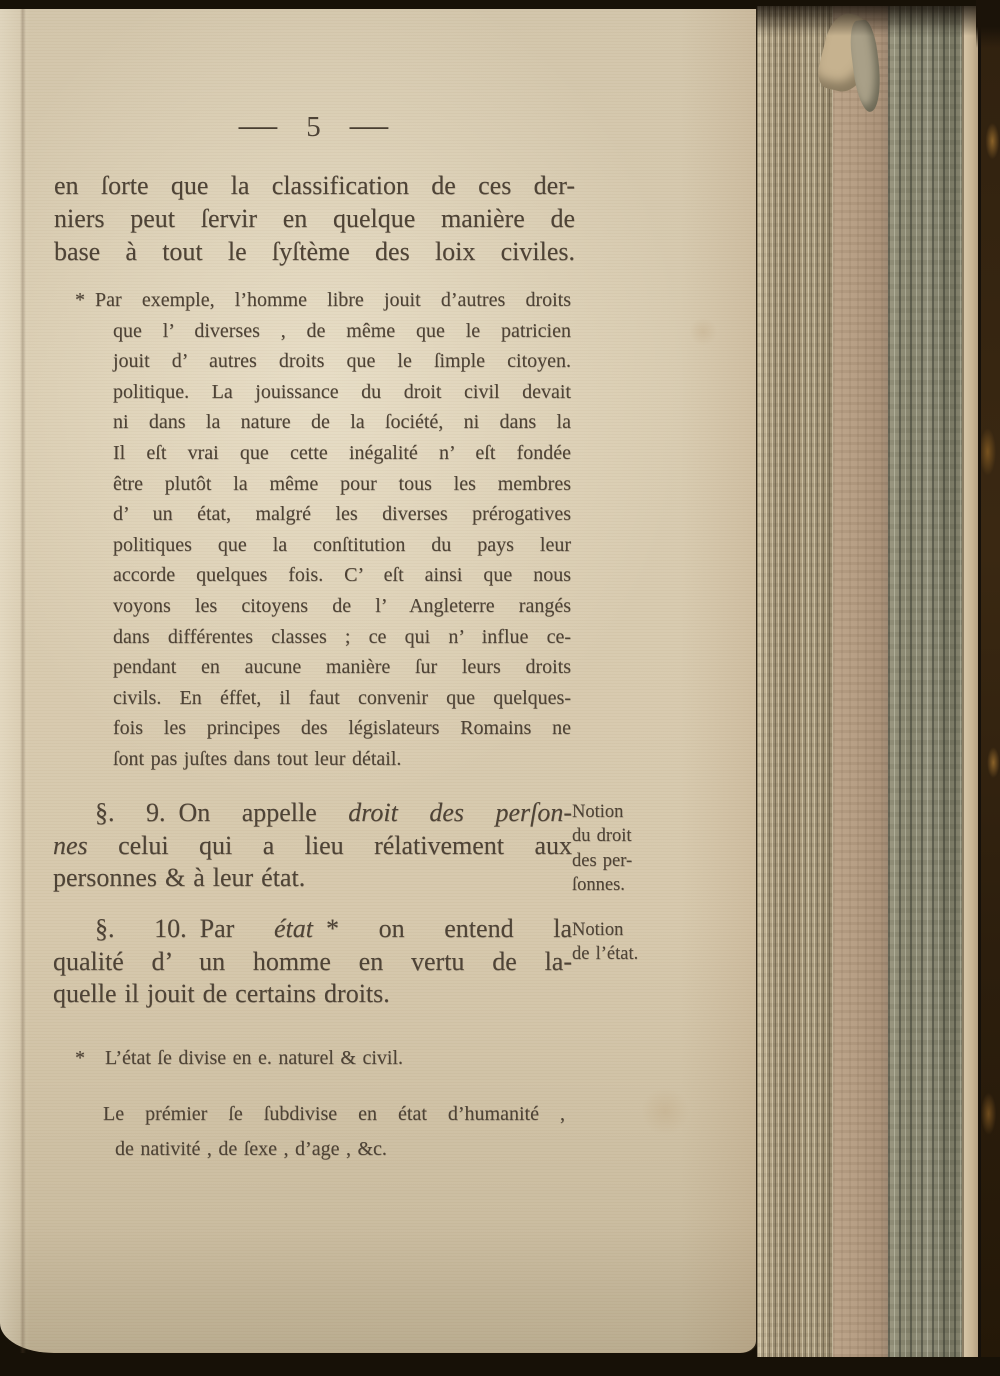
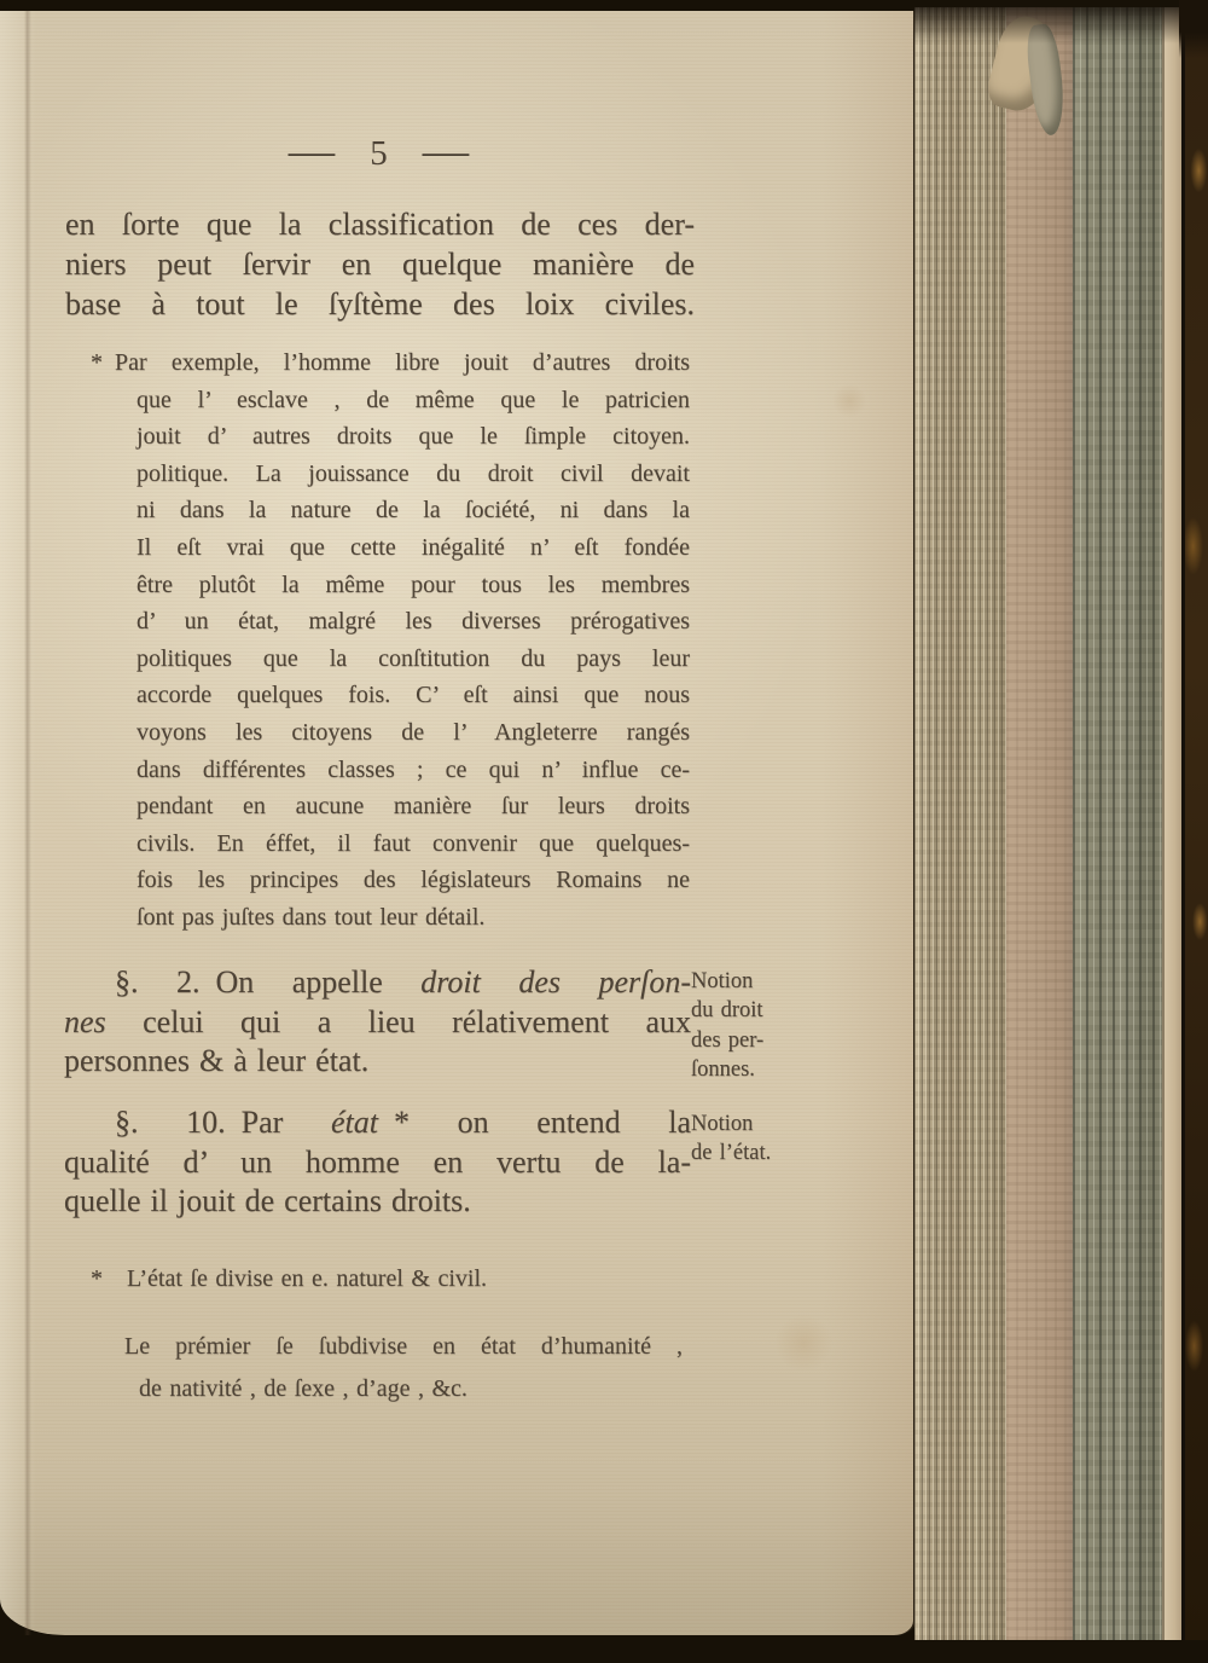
  —
  5
  —
  en ſorte que la classification de ces der-
  niers peut ſervir en quelque manière de
  base à tout le ſyſtème des loix civiles.
  * Par exemple, l’homme libre jouit d’autres droits
- que l’ diverses , de même que le patricien
+ que l’ esclave , de même que le patricien
  jouit d’ autres droits que le ſimple citoyen.
  politique. La jouissance du droit civil devait
  ni dans la nature de la ſociété, ni dans la
  Il eſt vrai que cette inégalité n’ eſt fondée
  être plutôt la même pour tous les membres
  d’ un état, malgré les diverses prérogatives
  politiques que la conſtitution du pays leur
  accorde quelques fois. C’ eſt ainsi que nous
  voyons les citoyens de l’ Angleterre rangés
  dans différentes classes ; ce qui n’ influe ce-
  pendant en aucune manière ſur leurs droits
  civils. En éffet, il faut convenir que quelques-
  fois les principes des législateurs Romains ne
  ſont pas juſtes dans tout leur détail.
- §. 9. On appelle droit des perſon-
+ §. 2. On appelle droit des perſon-
  nes celui qui a lieu rélativement aux
  personnes & à leur état.
  Notion
  du droit
  des per-
  ſonnes.
  §. 10. Par état * on entend la
  qualité d’ un homme en vertu de la-
  quelle il jouit de certains droits.
  Notion
  de l’état.
  * L’état ſe divise en e. naturel & civil.
  Le prémier ſe ſubdivise en état d’humanité ,
  de nativité , de ſexe , d’age , &c.
